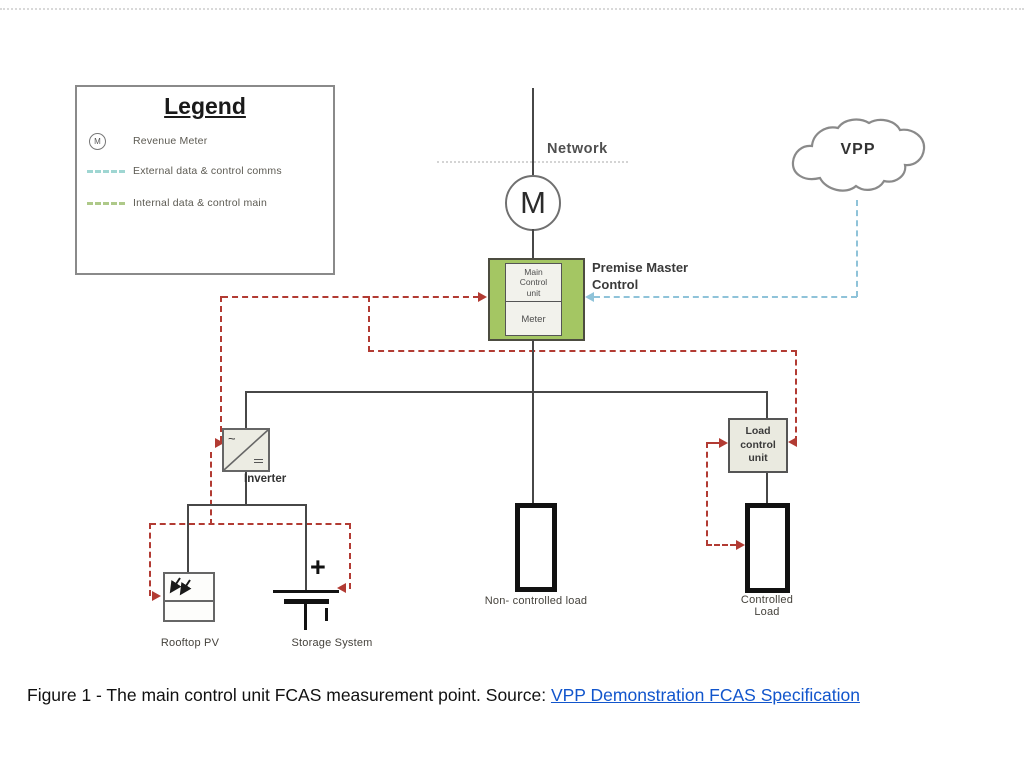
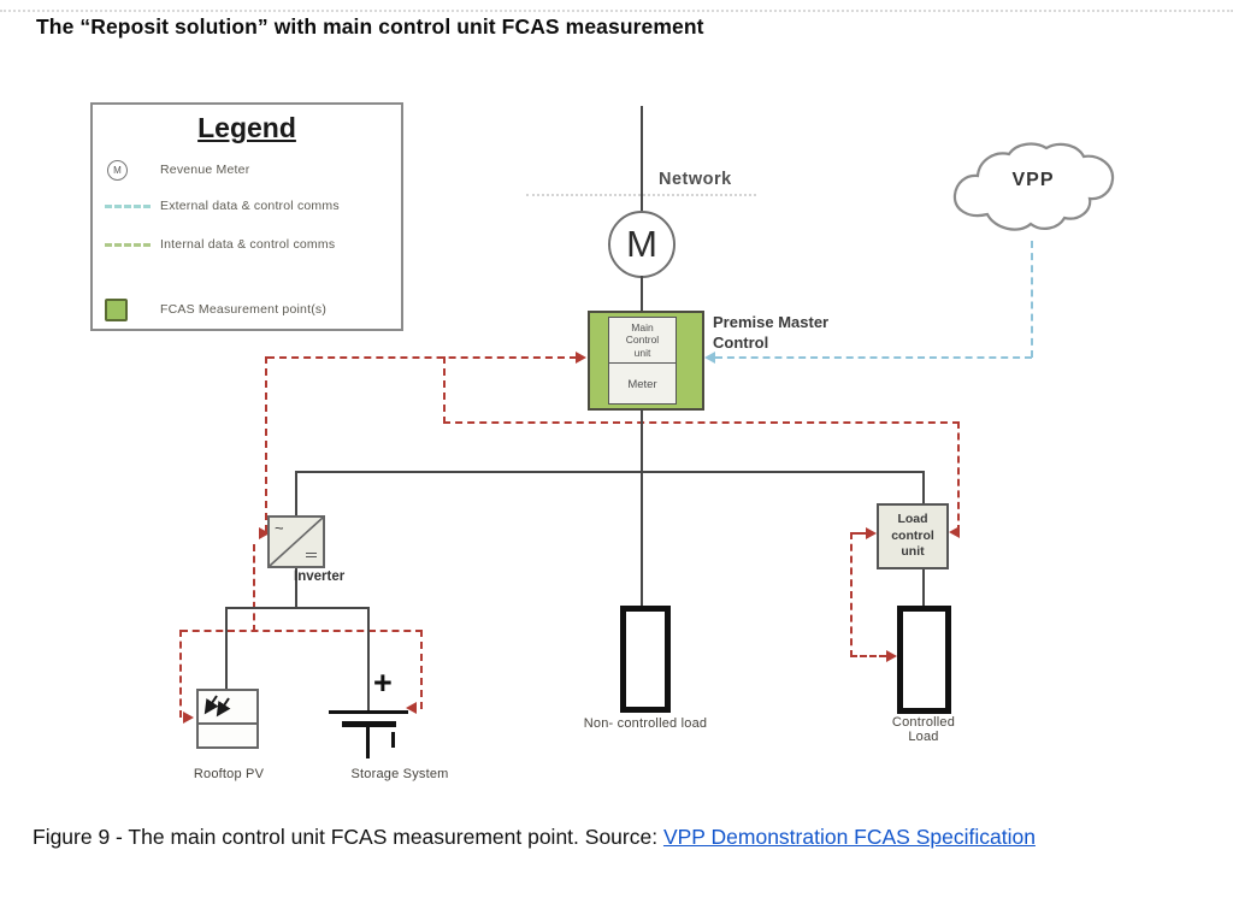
+ The “Reposit solution” with main control unit FCAS measurement
  Legend
  M
  Revenue Meter
  External data & control comms
- Internal data & control main
+ Internal data & control comms
+ FCAS Measurement point(s)
  Network
  M
  VPP
  Main
  Control
  unit
  Meter
  Premise Master Control
  ~
  Inverter
  Rooftop PV
  +
  Storage System
  Non- controlled load
  Load
  control
  unit
  Controlled
  Load
- Figure 1 - The main control unit FCAS measurement point. Source: VPP Demonstration FCAS Specification
+ Figure 9 - The main control unit FCAS measurement point. Source: VPP Demonstration FCAS Specification
